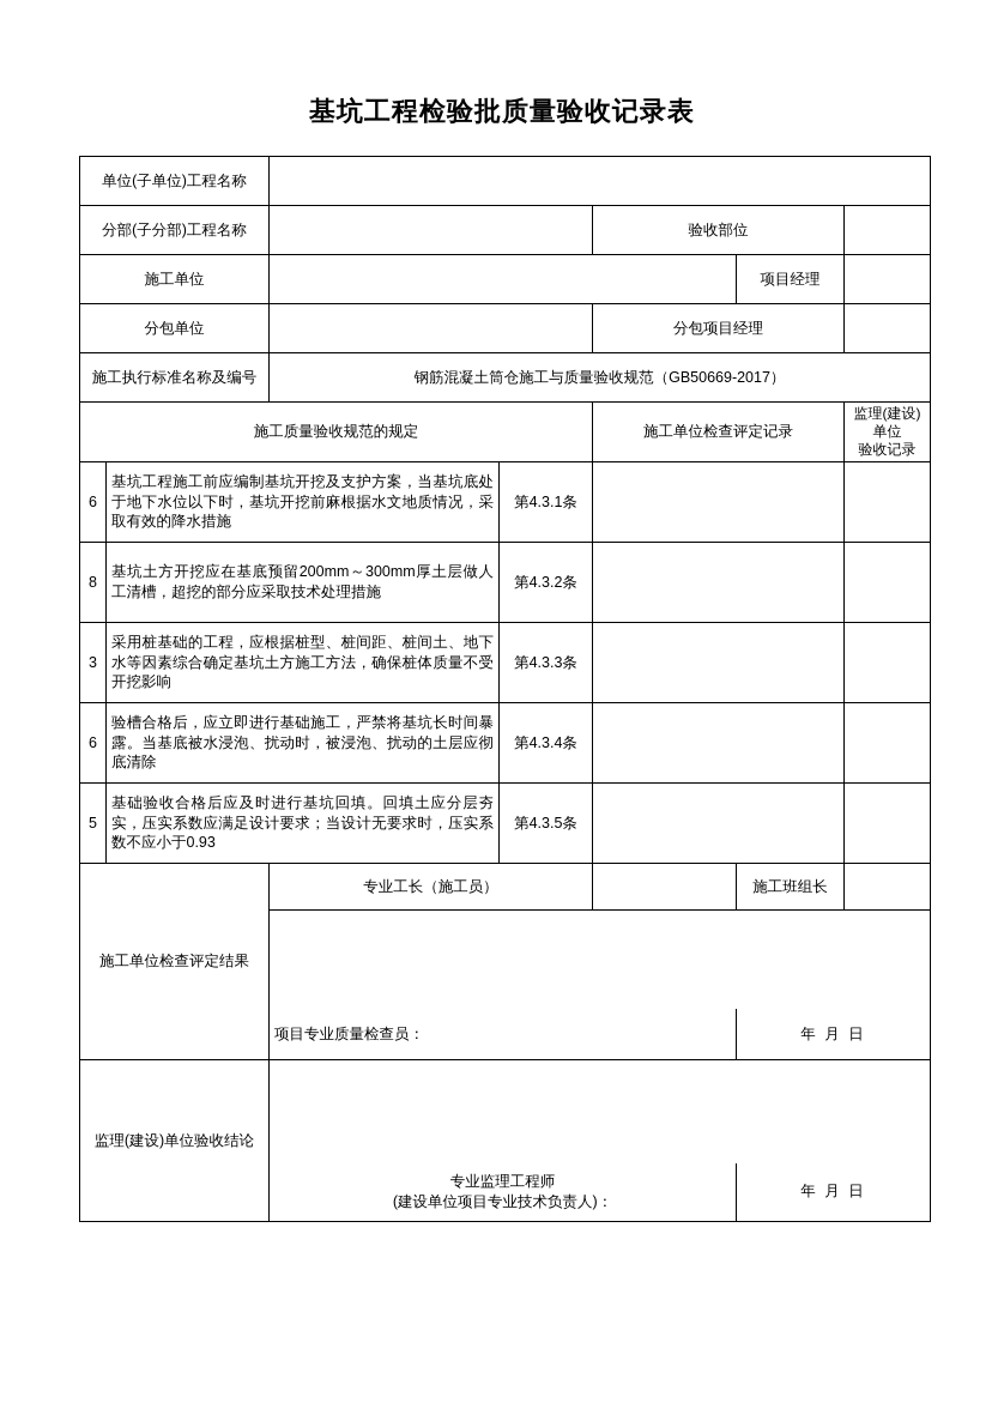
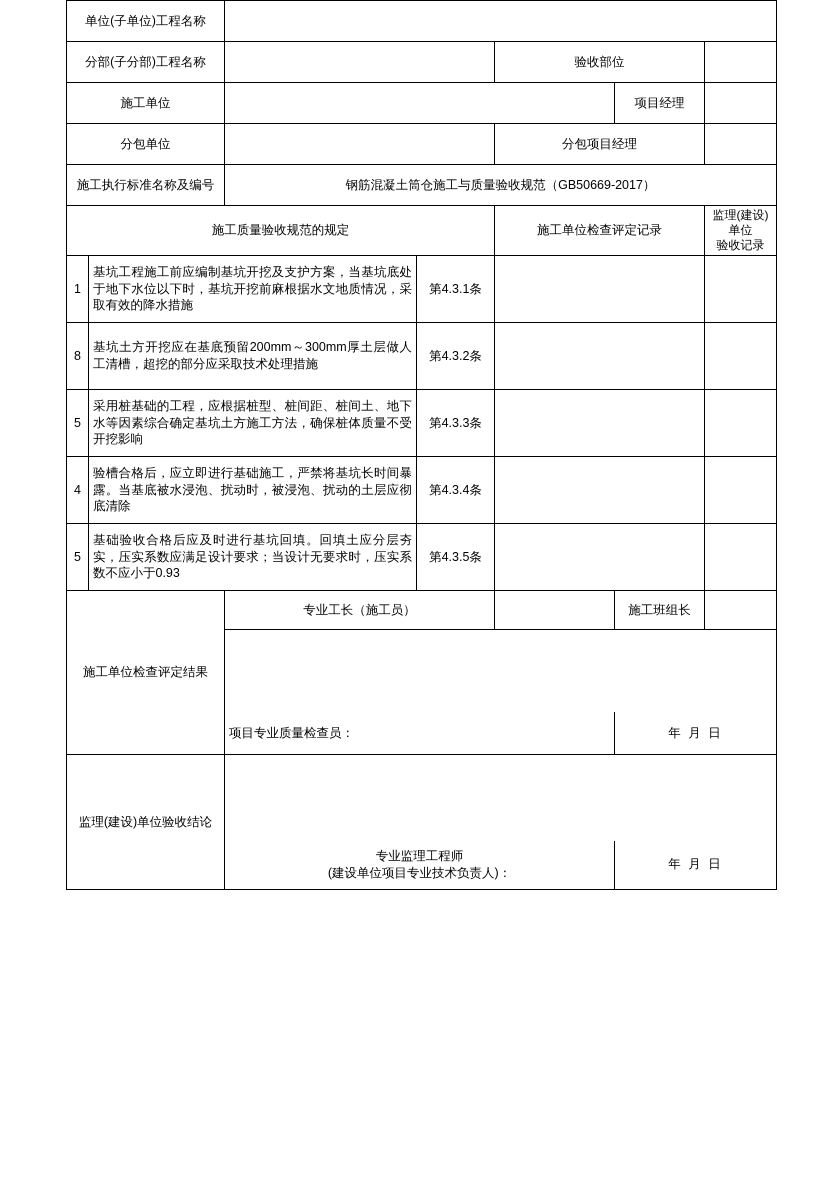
- 基坑工程检验批质量验收记录表
  单位(子单位)工程名称
  分部(子分部)工程名称		验收部位
  施工单位		项目经理
  分包单位		分包项目经理
  施工执行标准名称及编号	钢筋混凝土筒仓施工与质量验收规范（GB50669-2017）
  施工质量验收规范的规定	施工单位检查评定记录	监理(建设)单位 验收记录
- 6	基坑工程施工前应编制基坑开挖及支护方案，当基坑底处于地下水位以下时，基坑开挖前麻根据水文地质情况，采取有效的降水措施	第4.3.1条
+ 1	基坑工程施工前应编制基坑开挖及支护方案，当基坑底处于地下水位以下时，基坑开挖前麻根据水文地质情况，采取有效的降水措施	第4.3.1条
  8	基坑土方开挖应在基底预留200mm～300mm厚土层做人工清槽，超挖的部分应采取技术处理措施	第4.3.2条
- 3	采用桩基础的工程，应根据桩型、桩间距、桩间土、地下水等因素综合确定基坑土方施工方法，确保桩体质量不受开挖影响	第4.3.3条
+ 5	采用桩基础的工程，应根据桩型、桩间距、桩间土、地下水等因素综合确定基坑土方施工方法，确保桩体质量不受开挖影响	第4.3.3条
- 6	验槽合格后，应立即进行基础施工，严禁将基坑长时间暴露。当基底被水浸泡、扰动时，被浸泡、扰动的土层应彻底清除	第4.3.4条
+ 4	验槽合格后，应立即进行基础施工，严禁将基坑长时间暴露。当基底被水浸泡、扰动时，被浸泡、扰动的土层应彻底清除	第4.3.4条
  5	基础验收合格后应及时进行基坑回填。回填土应分层夯实，压实系数应满足设计要求；当设计无要求时，压实系数不应小于0.93	第4.3.5条
  施工单位检查评定结果	专业工长（施工员）		施工班组长
  项目专业质量检查员：	年 月 日
  监理(建设)单位验收结论
  专业监理工程师 (建设单位项目专业技术负责人)：	年 月 日
